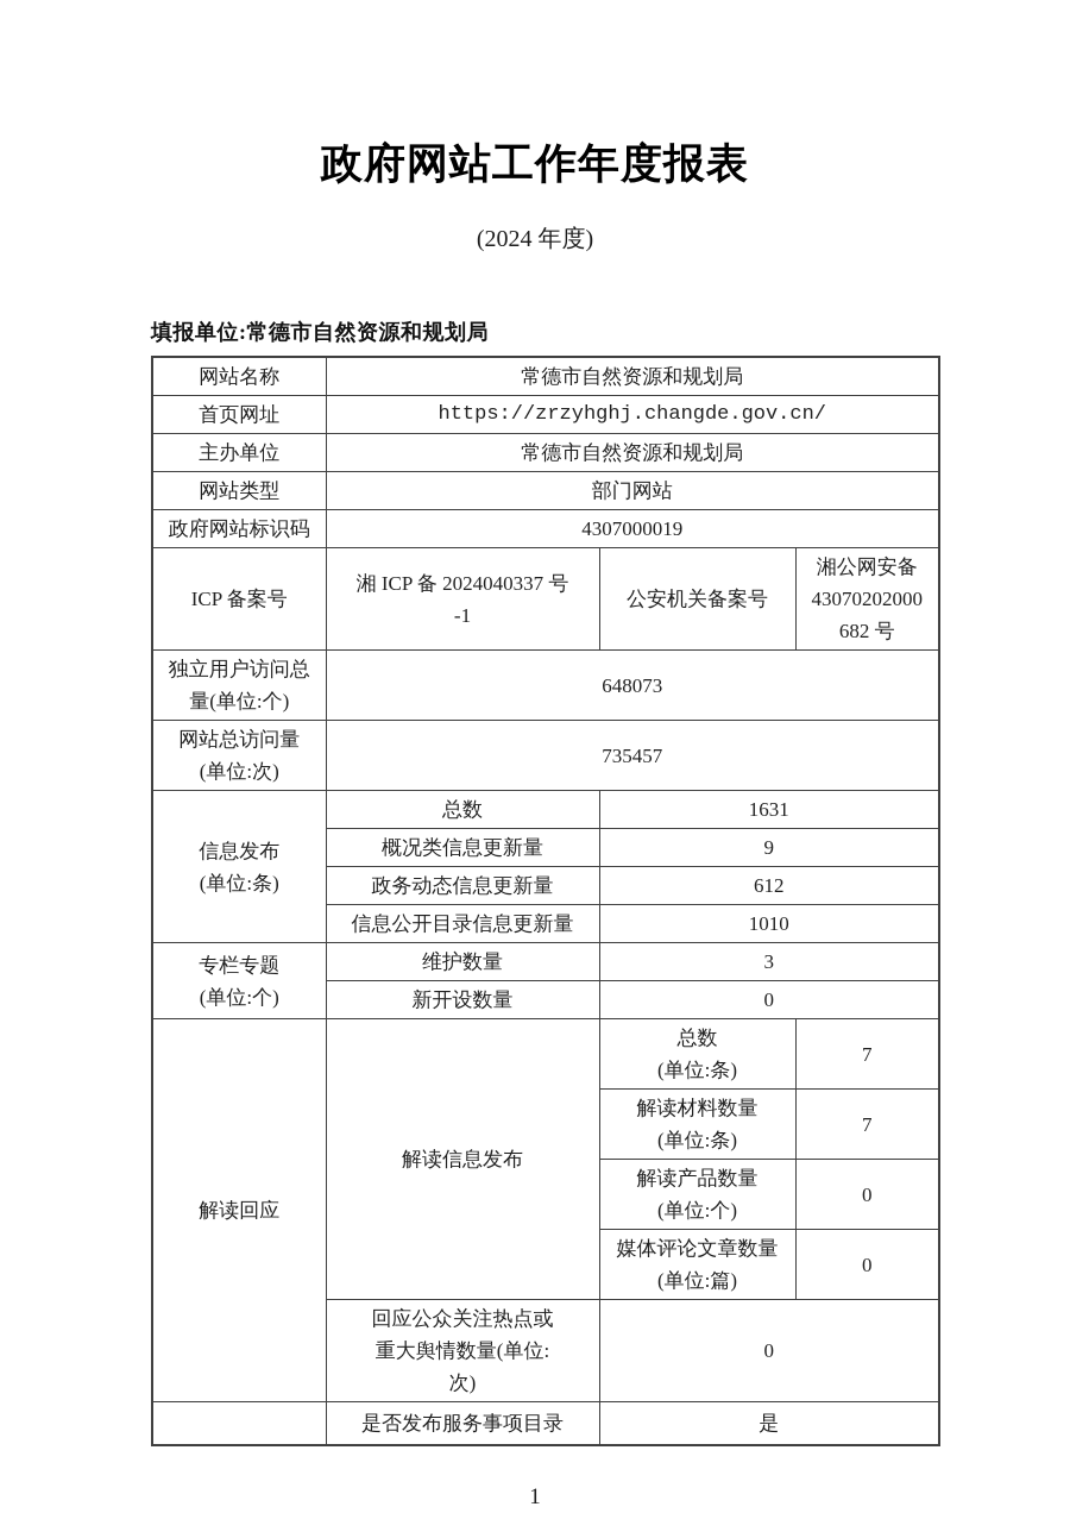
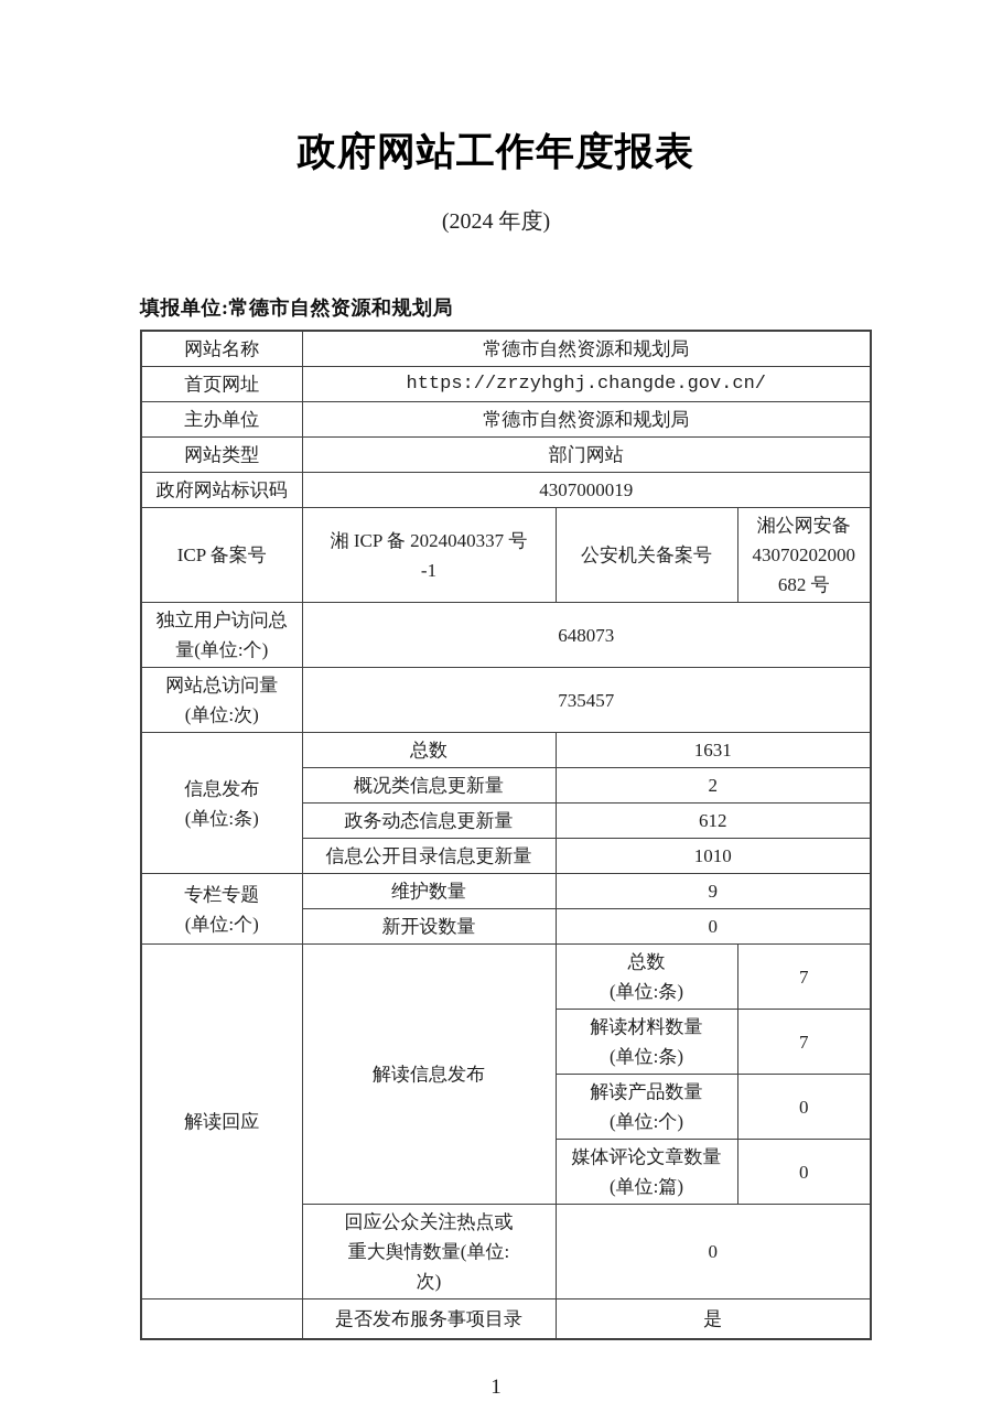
  政府网站工作年度报表
  (2024 年度)
  填报单位:常德市自然资源和规划局
  网站名称	常德市自然资源和规划局
  首页网址	https://zrzyhghj.changde.gov.cn/
  主办单位	常德市自然资源和规划局
  网站类型	部门网站
  政府网站标识码	4307000019
  ICP 备案号	湘 ICP 备 2024040337 号 -1	公安机关备案号	湘公网安备 43070202000 682 号
  独立用户访问总 量(单位:个)	648073
  网站总访问量 (单位:次)	735457
  信息发布 (单位:条)	总数	1631
- 概况类信息更新量	9
+ 概况类信息更新量	2
  政务动态信息更新量	612
  信息公开目录信息更新量	1010
- 专栏专题 (单位:个)	维护数量	3
+ 专栏专题 (单位:个)	维护数量	9
  新开设数量	0
  解读回应	解读信息发布	总数 (单位:条)	7
  解读材料数量 (单位:条)	7
  解读产品数量 (单位:个)	0
  媒体评论文章数量 (单位:篇)	0
  回应公众关注热点或 重大舆情数量(单位: 次)	0
  	是否发布服务事项目录	是
  1
